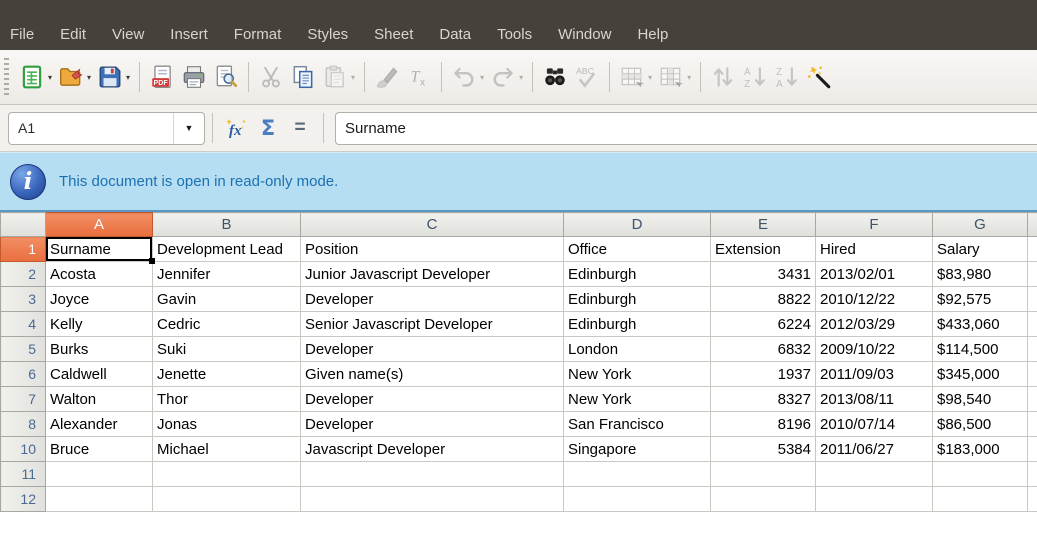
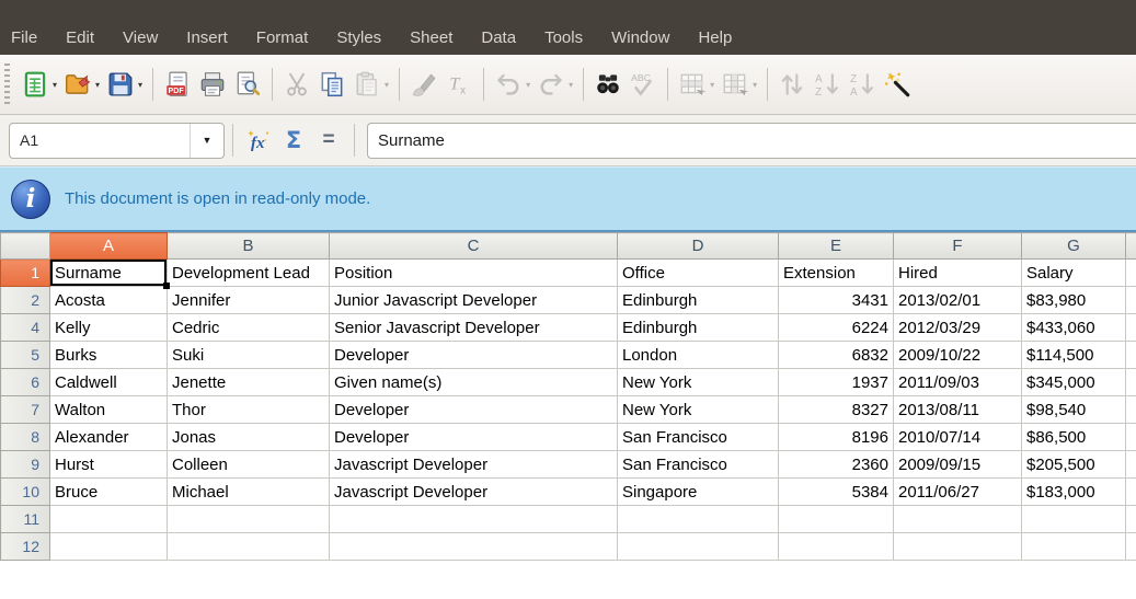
  File
  Edit
  View
  Insert
  Format
  Styles
  Sheet
  Data
  Tools
  Window
  Help
  ▾
  ▾
  ▾
  ▾
  T
  x
  ▾
  ▾
  ABC
  ▾
  ▾
  A
  Z
  Z
  A
  A1
  ▼
  fx
  Σ
  =
  Surname
  i
  This document is open in read-only mode.
  	A	B	C	D	E	F	G
  1	Surname	Development Lead	Position	Office	Extension	Hired	Salary
  2	Acosta	Jennifer	Junior Javascript Developer	Edinburgh	3431	2013/02/01	$83,980
- 3	Joyce	Gavin	Developer	Edinburgh	8822	2010/12/22	$92,575
  4	Kelly	Cedric	Senior Javascript Developer	Edinburgh	6224	2012/03/29	$433,060
  5	Burks	Suki	Developer	London	6832	2009/10/22	$114,500
  6	Caldwell	Jenette	Given name(s)	New York	1937	2011/09/03	$345,000
  7	Walton	Thor	Developer	New York	8327	2013/08/11	$98,540
  8	Alexander	Jonas	Developer	San Francisco	8196	2010/07/14	$86,500
+ 9	Hurst	Colleen	Javascript Developer	San Francisco	2360	2009/09/15	$205,500
  10	Bruce	Michael	Javascript Developer	Singapore	5384	2011/06/27	$183,000
  11
  12
